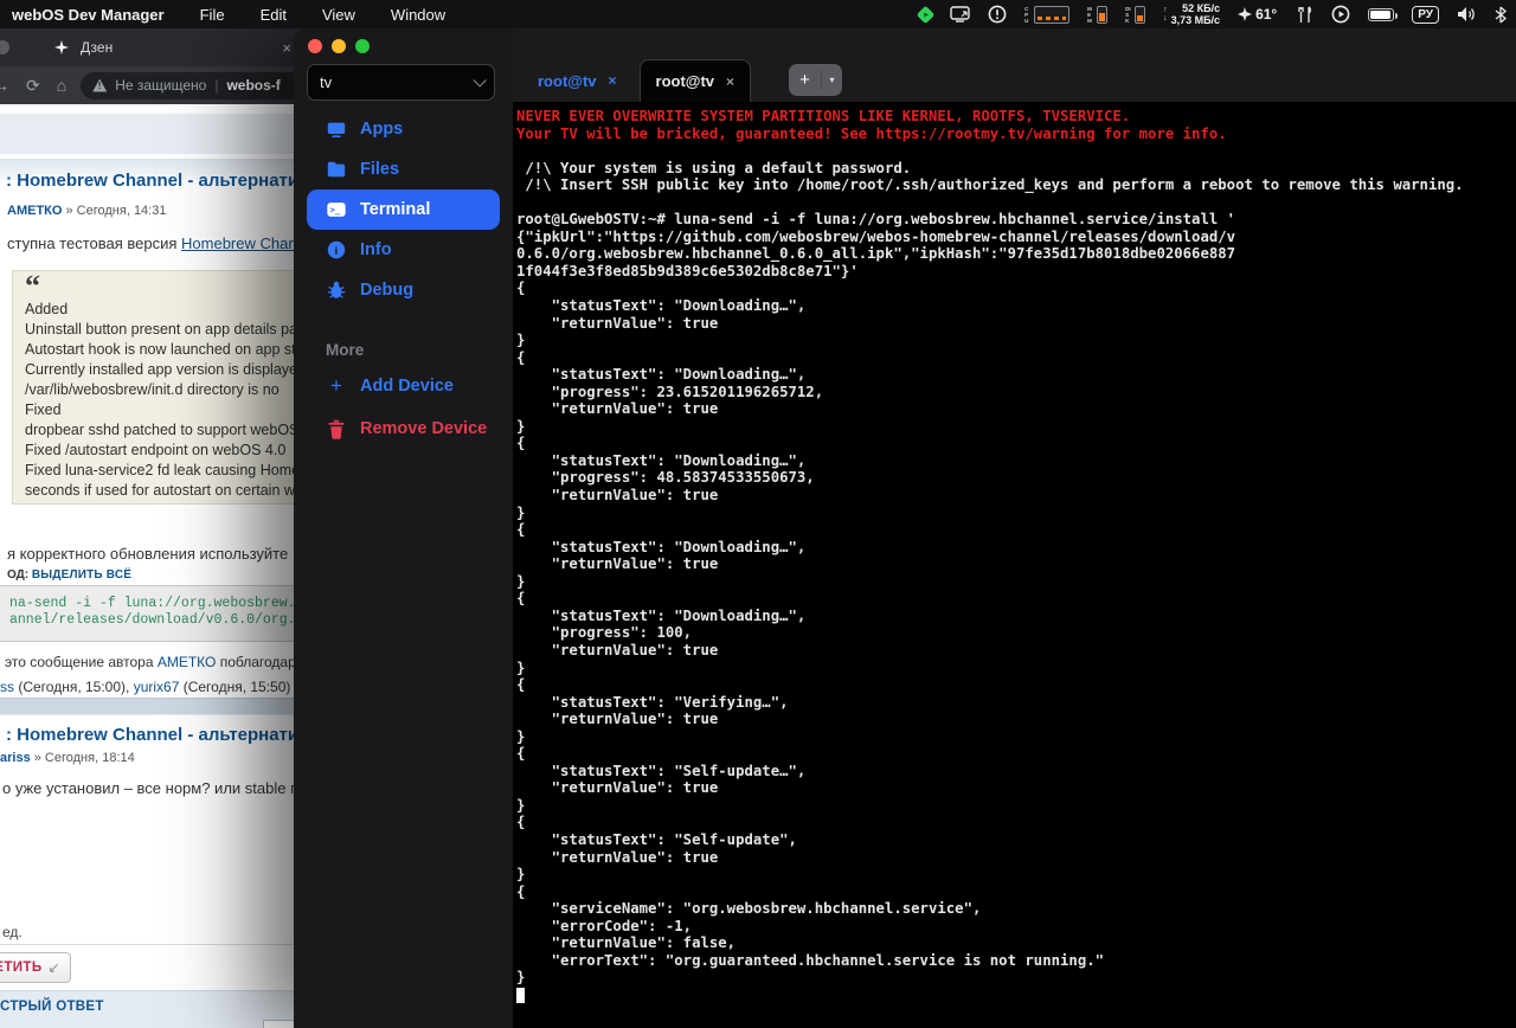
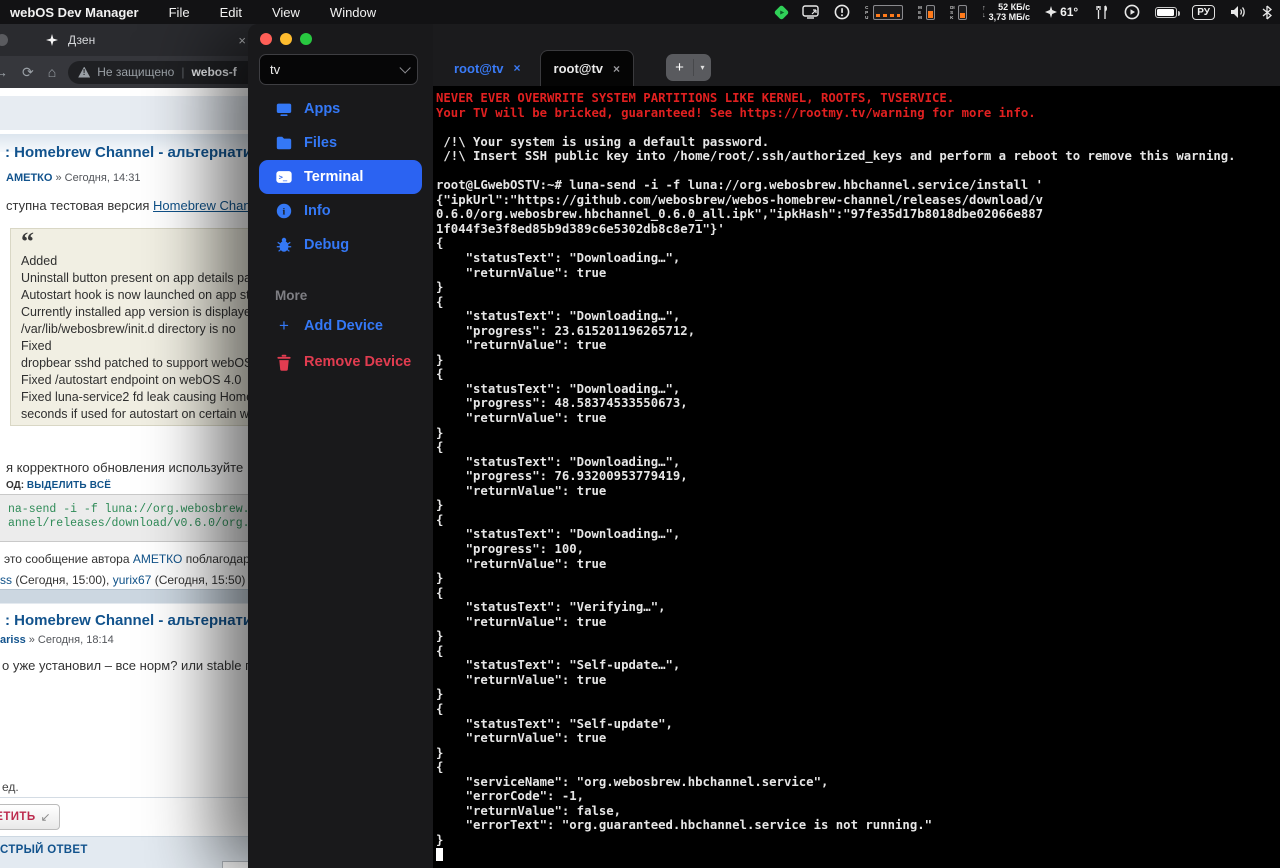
  webOS Dev Manager
  File
  Edit
  View
  Window
  52 КБ/с
  3,73 МБ/с
  61°
  РУ
  Дзен
  ×
  →
  ⟳
  ⌂
  Не защищено
  |
  webos-f
  : Homebrew Channel - альтернат
  АМЕТКО » Сегодня, 14:31
  ступна тестовая версия Homebrew Chan
  “
  Added
  Uninstall button present on app details p
  Autostart hook is now launched on app s
  Currently installed app version is display
  /var/lib/webosbrew/init.d directory is no
  Fixed
  dropbear sshd patched to support webO
  Fixed /autostart endpoint on webOS 4.0
  Fixed luna-service2 fd leak causing Hom
  seconds if used for autostart on certain w
  я корректного обновления используйте
  ОД: ВЫДЕЛИТЬ ВСЁ
  na-send -i -f luna://org.webosbrew.
  annel/releases/download/v0.6.0/org.
  это сообщение автора АМЕТКО поблагодар
  ss (Сегодня, 15:00), yurix67 (Сегодня, 15:50)
  : Homebrew Channel - альтернат
  ariss » Сегодня, 18:14
  о уже установил – все норм? или stable
  ед.
  ↙
  СТРЫЙ ОТВЕТ
  tv
  Apps
  Files
  >_
  Terminal
  i
  Info
  Debug
  More
  +
  Add Device
  Remove Device
  root@tv
  ×
  root@tv
  ×
  +
  ▾
  NEVER EVER OVERWRITE SYSTEM PARTITIONS LIKE KERNEL, ROOTFS, TVSERVICE.
  Your TV will be bricked, guaranteed! See https://rootmy.tv/warning for more info.
  /!\ Your system is using a default password.
  /!\ Insert SSH public key into /home/root/.ssh/authorized_keys and perform a reboot to remove this warning.
  root@LGwebOSTV:~# luna-send -i -f luna://org.webosbrew.hbchannel.service/install '
  {"ipkUrl":"https://github.com/webosbrew/webos-homebrew-channel/releases/download/v
  0.6.0/org.webosbrew.hbchannel_0.6.0_all.ipk","ipkHash":"97fe35d17b8018dbe02066e887
  1f044f3e3f8ed85b9d389c6e5302db8c8e71"}'
  {
  "statusText": "Downloading…",
  "returnValue": true
  }
  {
  "statusText": "Downloading…",
  "progress": 23.615201196265712,
  "returnValue": true
  }
  {
  "statusText": "Downloading…",
  "progress": 48.58374533550673,
  "returnValue": true
  }
  {
  "statusText": "Downloading…",
+ "progress": 76.93200953779419,
  "returnValue": true
  }
  {
  "statusText": "Downloading…",
  "progress": 100,
  "returnValue": true
  }
  {
  "statusText": "Verifying…",
  "returnValue": true
  }
  {
  "statusText": "Self-update…",
  "returnValue": true
  }
  {
  "statusText": "Self-update",
  "returnValue": true
  }
  {
  "serviceName": "org.webosbrew.hbchannel.service",
  "errorCode": -1,
  "returnValue": false,
  "errorText": "org.guaranteed.hbchannel.service is not running."
  }
